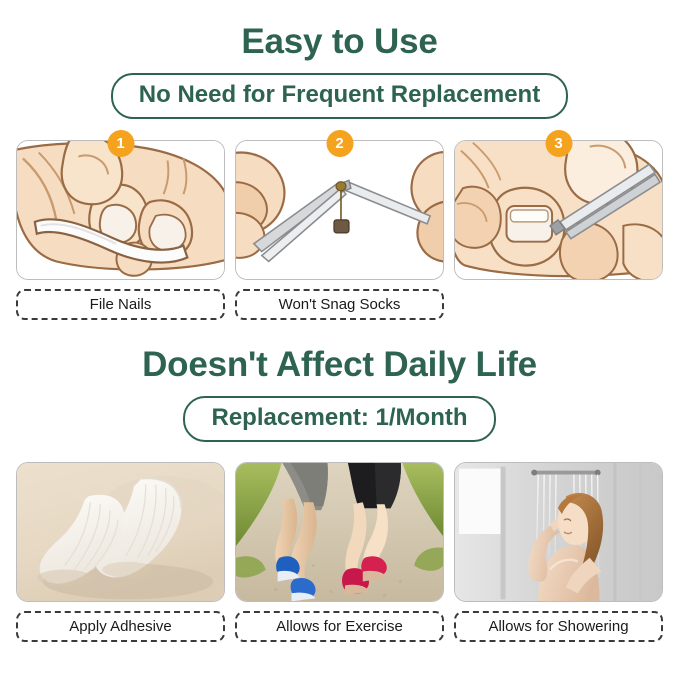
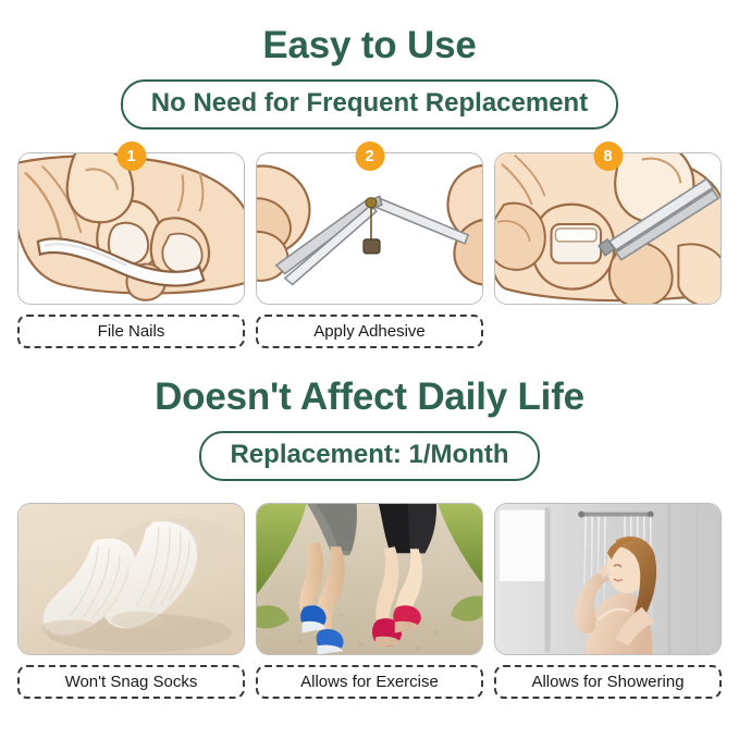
  Easy to Use
  No Need for Frequent Replacement
  1
  File Nails
  2
- Won't Snag Socks
+ Apply Adhesive
- 3
+ 8
  Doesn't Affect Daily Life
  Replacement: 1/Month
- Apply Adhesive
+ Won't Snag Socks
  Allows for Exercise
  Allows for Showering
